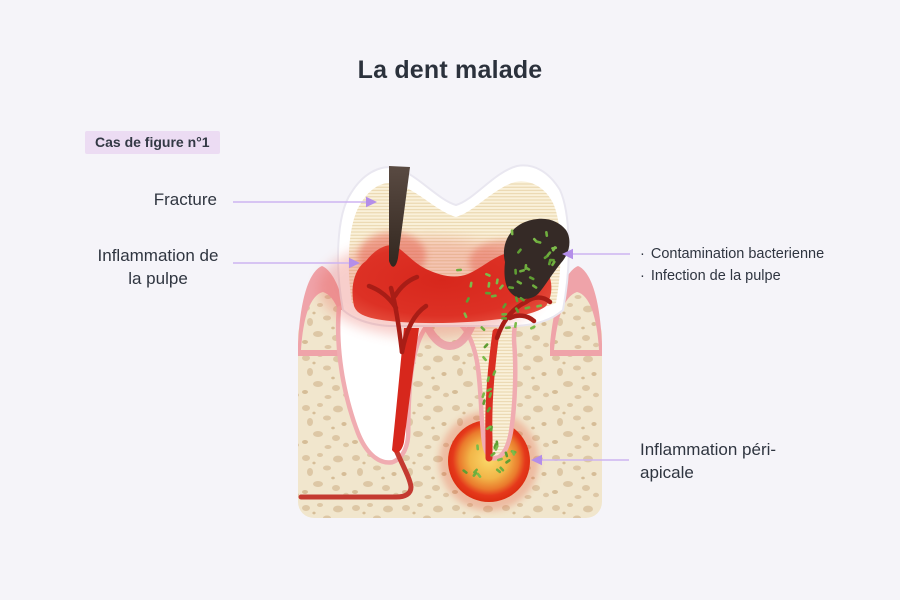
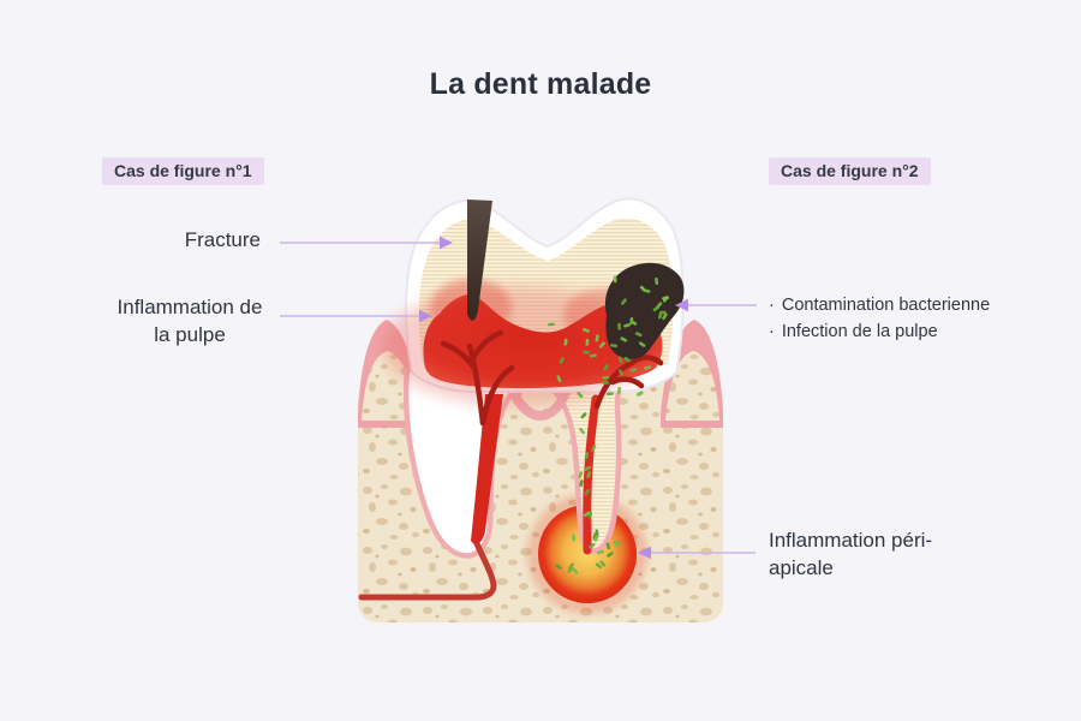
  La dent malade
  Cas de figure n°1
+ Cas de figure n°2
  Fracture
  Inflammation de la pulpe
  ·
  Contamination bacterienne
  ·
  Infection de la pulpe
  Inflammation péri-apicale
